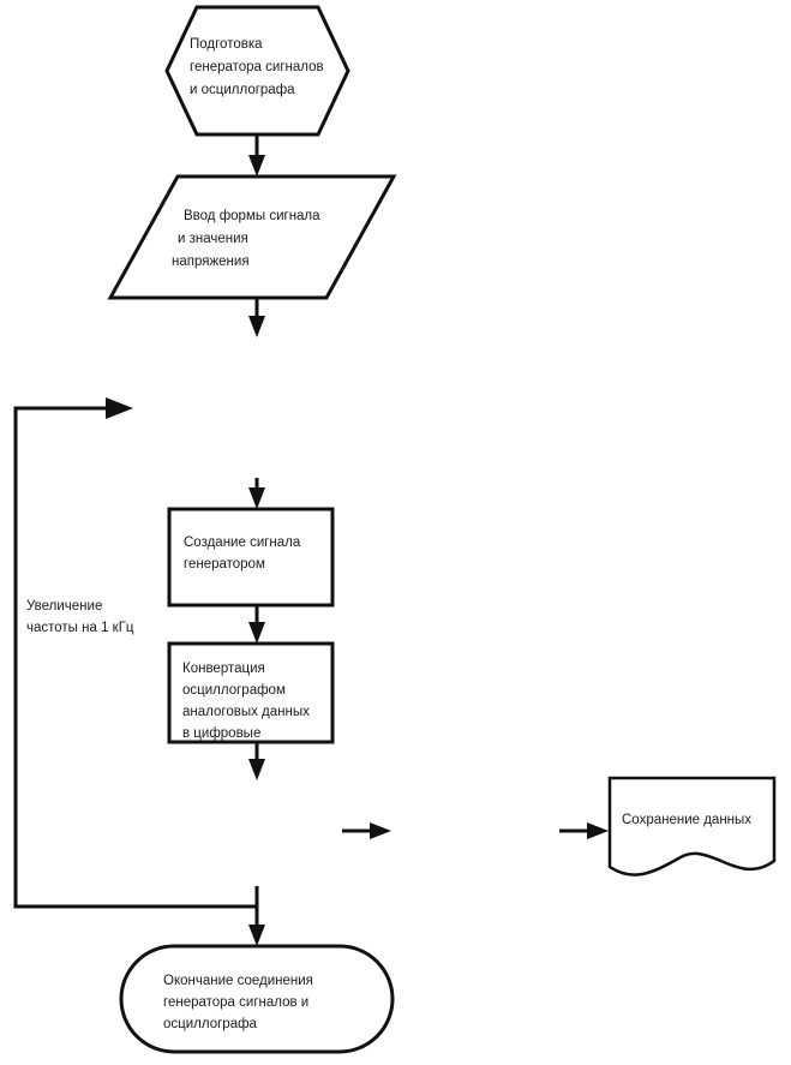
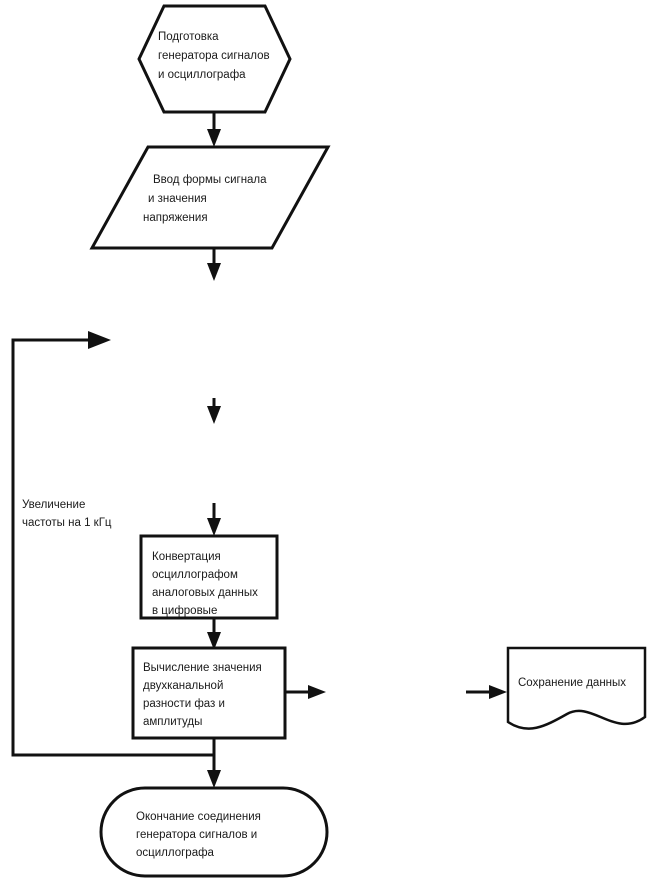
  Подготовка
  генератора сигналов
  и осциллографа
  Ввод формы сигнала
  и значения
  напряжения
- Создание сигнала
- генератором
  Конвертация
  осциллографом
  аналоговых данных
  в цифровые
+ Вычисление значения
+ двухканальной
+ разности фаз и
+ амплитуды
  Сохранение данных
  Окончание соединения
  генератора сигналов и
  осциллографа
  Увеличение
  частоты на 1 кГц
